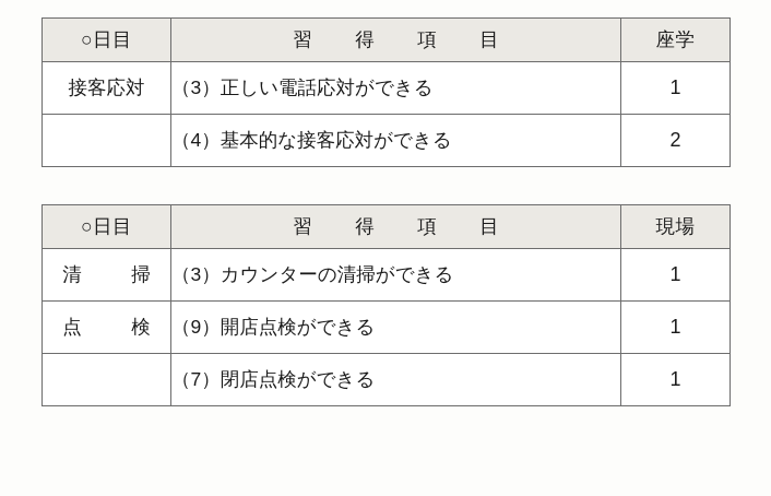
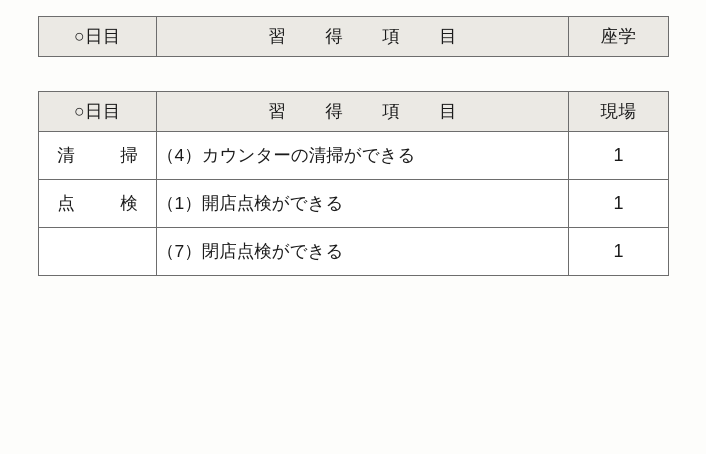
  ○日目	習 得 項 目	座学
- 接客応対	（3）正しい電話応対ができる	1
- 	（4）基本的な接客応対ができる	2
  ○日目	習 得 項 目	現場
- 清 掃	（3）カウンターの清掃ができる	1
+ 清 掃	（4）カウンターの清掃ができる	1
- 点 検	（9）開店点検ができる	1
+ 点 検	（1）開店点検ができる	1
  	（7）閉店点検ができる	1
